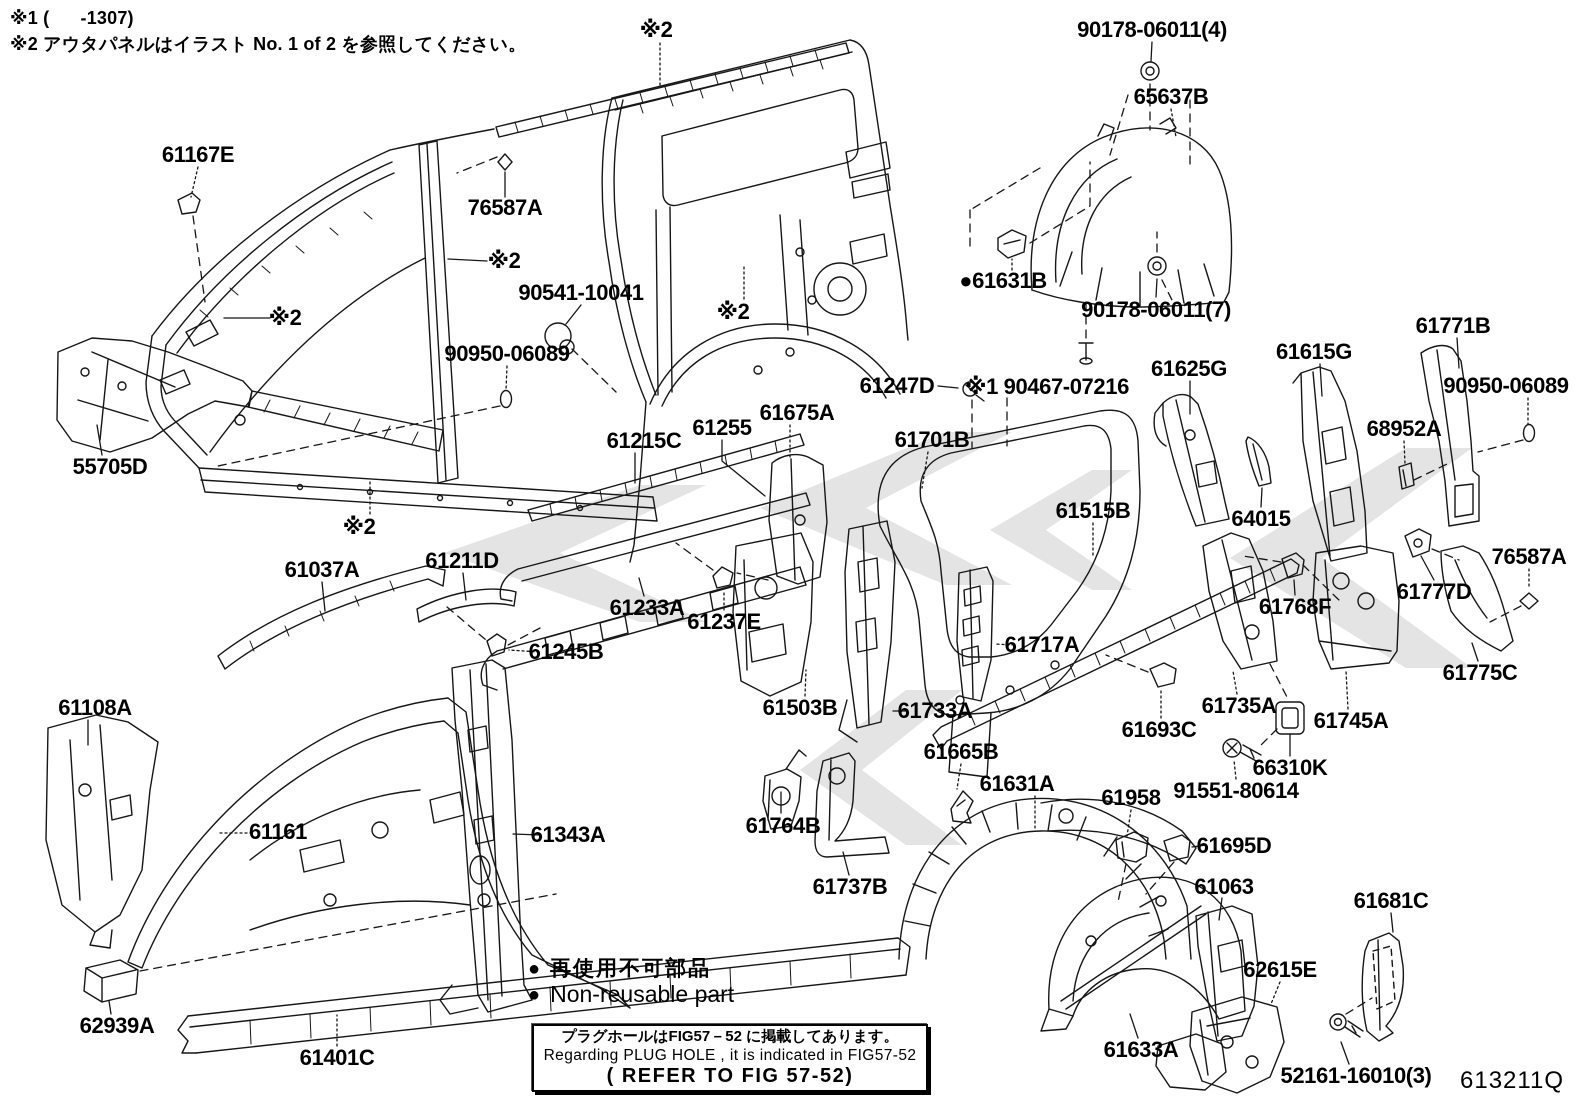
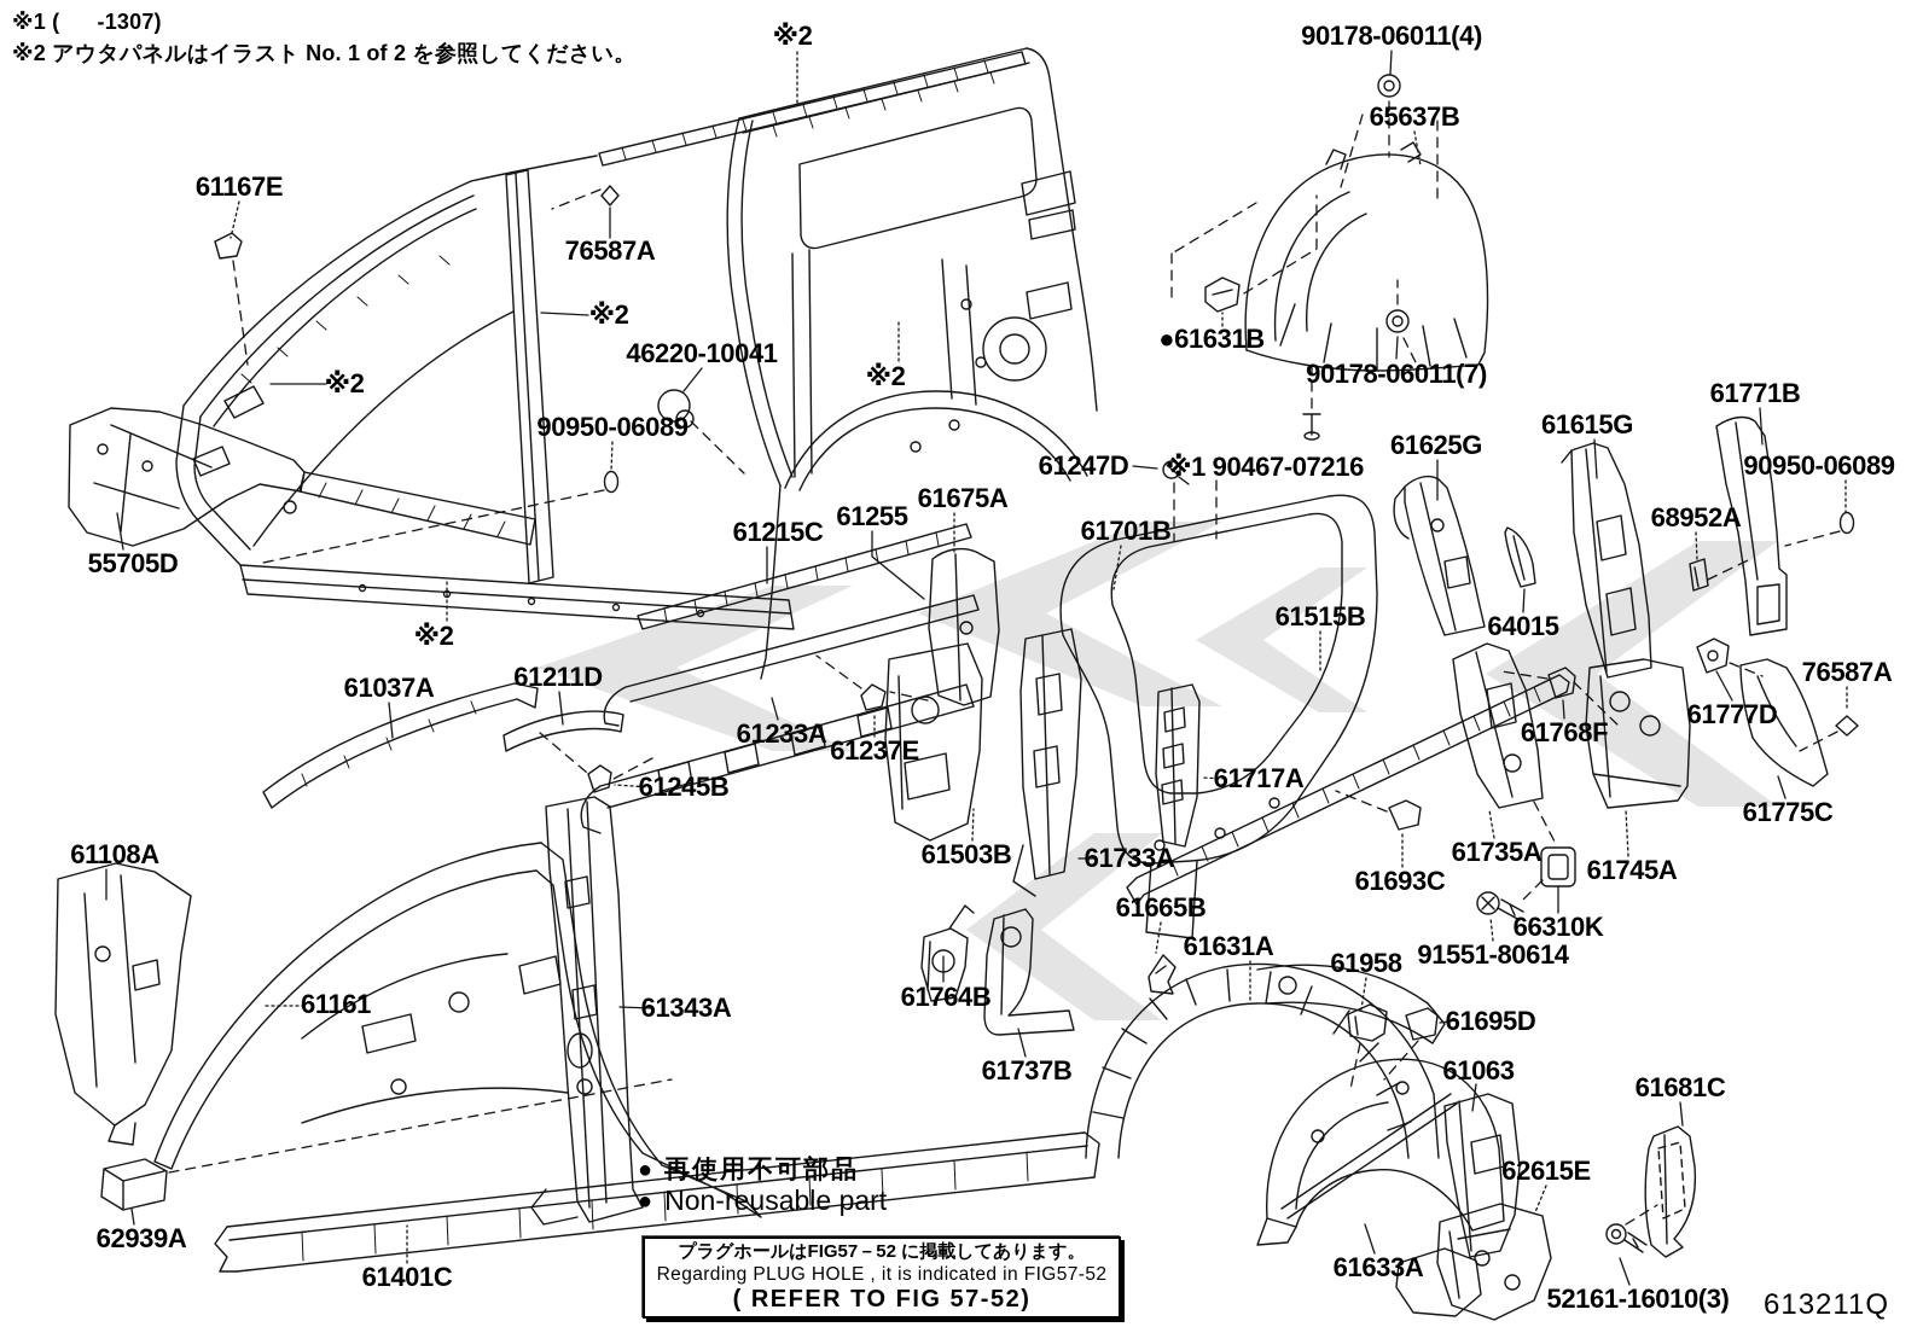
  ※1 ( -1307)
  ※2 アウタパネルはイラスト No. 1 of 2 を参照してください。
  ●
  再使用不可部品
  ●
  Non-reusable part
  プラグホールはFIG57－52 に掲載してあります。
  Regarding PLUG HOLE , it is indicated in FIG57-52
  ( REFER TO FIG 57-52)
  61167E
  76587A
  ※2
  ※2
  ※2
  ※2
  ※2
- 90541-10041
+ 46220-10041
  90950-06089
  55705D
  61215C
  61255
  61675A
  61247D
  ※1 90467-07216
  61701B
  61625G
  61615G
  61771B
  90950-06089
  68952A
  61515B
  64015
  61768F
  76587A
  61777D
  61775C
  61745A
  61735A
  61693C
  66310K
  91551-80614
  61958
  61695D
  61063
  61681C
  62615E
  61633A
  52161-16010(3)
  61108A
  61161
  61343A
  62939A
  61401C
  61037A
  61211D
  61233A
  61245B
  61237E
  61503B
  61733A
  61717A
  61764B
  61737B
  61665B
  61631A
  ●61631B
  90178-06011(4)
  65637B
  90178-06011(7)
  613211Q
